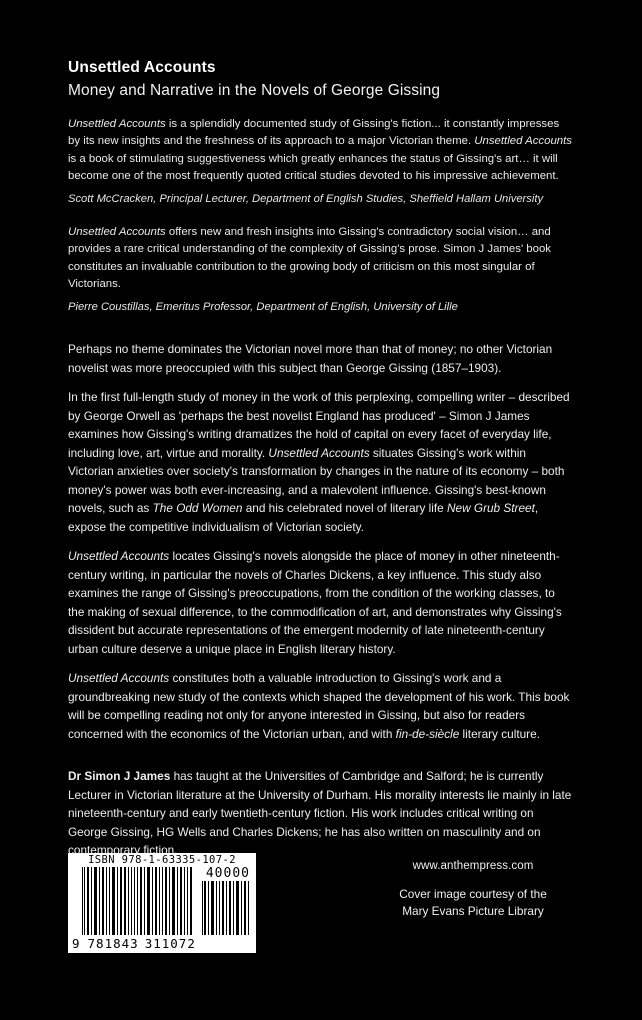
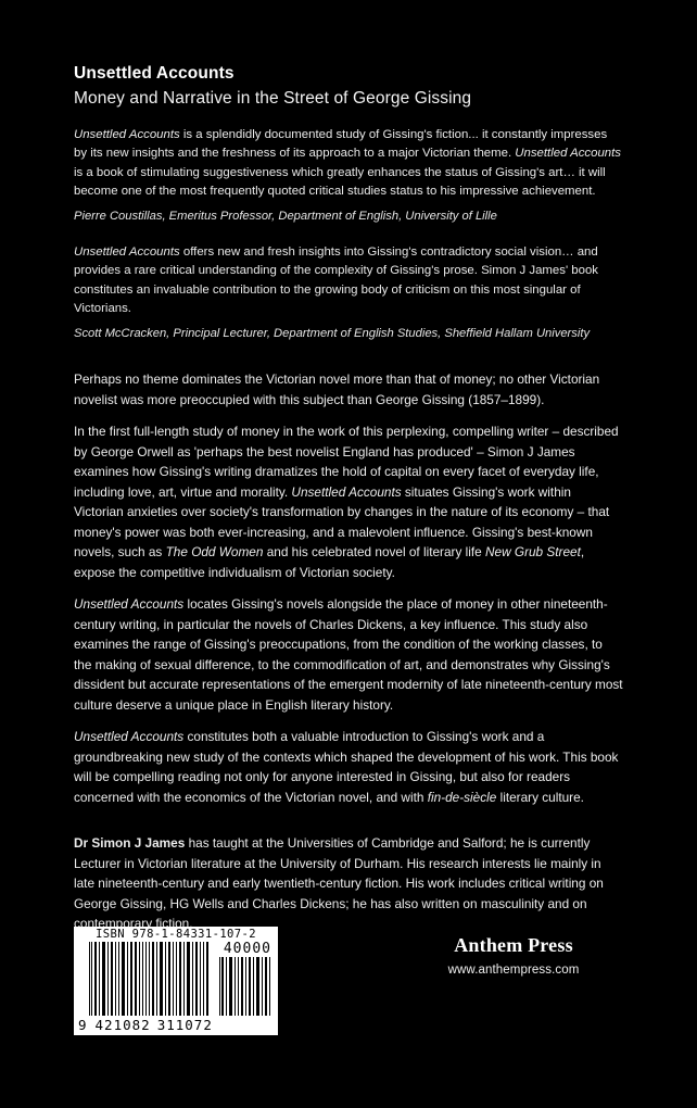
  Unsettled Accounts
- Money and Narrative in the Novels of George Gissing
+ Money and Narrative in the Street of George Gissing
- Unsettled Accounts is a splendidly documented study of Gissing's fiction... it constantly impresses by its new insights and the freshness of its approach to a major Victorian theme. Unsettled Accounts is a book of stimulating suggestiveness which greatly enhances the status of Gissing's art… it will become one of the most frequently quoted critical studies devoted to his impressive achievement.
+ Unsettled Accounts is a splendidly documented study of Gissing's fiction... it constantly impresses by its new insights and the freshness of its approach to a major Victorian theme. Unsettled Accounts is a book of stimulating suggestiveness which greatly enhances the status of Gissing's art… it will become one of the most frequently quoted critical studies status to his impressive achievement.
- Scott McCracken, Principal Lecturer, Department of English Studies, Sheffield Hallam University
+ Pierre Coustillas, Emeritus Professor, Department of English, University of Lille
  Unsettled Accounts offers new and fresh insights into Gissing's contradictory social vision… and provides a rare critical understanding of the complexity of Gissing's prose. Simon J James' book constitutes an invaluable contribution to the growing body of criticism on this most singular of Victorians.
- Pierre Coustillas, Emeritus Professor, Department of English, University of Lille
+ Scott McCracken, Principal Lecturer, Department of English Studies, Sheffield Hallam University
- Perhaps no theme dominates the Victorian novel more than that of money; no other Victorian novelist was more preoccupied with this subject than George Gissing (1857–1903).
+ Perhaps no theme dominates the Victorian novel more than that of money; no other Victorian novelist was more preoccupied with this subject than George Gissing (1857–1899).
- In the first full-length study of money in the work of this perplexing, compelling writer – described by George Orwell as 'perhaps the best novelist England has produced' – Simon J James examines how Gissing's writing dramatizes the hold of capital on every facet of everyday life, including love, art, virtue and morality. Unsettled Accounts situates Gissing's work within Victorian anxieties over society's transformation by changes in the nature of its economy – both money's power was both ever-increasing, and a malevolent influence. Gissing's best-known novels, such as The Odd Women and his celebrated novel of literary life New Grub Street, expose the competitive individualism of Victorian society.
+ In the first full-length study of money in the work of this perplexing, compelling writer – described by George Orwell as 'perhaps the best novelist England has produced' – Simon J James examines how Gissing's writing dramatizes the hold of capital on every facet of everyday life, including love, art, virtue and morality. Unsettled Accounts situates Gissing's work within Victorian anxieties over society's transformation by changes in the nature of its economy – that money's power was both ever-increasing, and a malevolent influence. Gissing's best-known novels, such as The Odd Women and his celebrated novel of literary life New Grub Street, expose the competitive individualism of Victorian society.
- Unsettled Accounts locates Gissing's novels alongside the place of money in other nineteenth-century writing, in particular the novels of Charles Dickens, a key influence. This study also examines the range of Gissing's preoccupations, from the condition of the working classes, to the making of sexual difference, to the commodification of art, and demonstrates why Gissing's dissident but accurate representations of the emergent modernity of late nineteenth-century urban culture deserve a unique place in English literary history.
+ Unsettled Accounts locates Gissing's novels alongside the place of money in other nineteenth-century writing, in particular the novels of Charles Dickens, a key influence. This study also examines the range of Gissing's preoccupations, from the condition of the working classes, to the making of sexual difference, to the commodification of art, and demonstrates why Gissing's dissident but accurate representations of the emergent modernity of late nineteenth-century most culture deserve a unique place in English literary history.
- Unsettled Accounts constitutes both a valuable introduction to Gissing's work and a groundbreaking new study of the contexts which shaped the development of his work. This book will be compelling reading not only for anyone interested in Gissing, but also for readers concerned with the economics of the Victorian urban, and with fin-de-siècle literary culture.
+ Unsettled Accounts constitutes both a valuable introduction to Gissing's work and a groundbreaking new study of the contexts which shaped the development of his work. This book will be compelling reading not only for anyone interested in Gissing, but also for readers concerned with the economics of the Victorian novel, and with fin-de-siècle literary culture.
- Dr Simon J James has taught at the Universities of Cambridge and Salford; he is currently Lecturer in Victorian literature at the University of Durham. His morality interests lie mainly in late nineteenth-century and early twentieth-century fiction. His work includes critical writing on George Gissing, HG Wells and Charles Dickens; he has also written on masculinity and on contemporary fiction.
+ Dr Simon J James has taught at the Universities of Cambridge and Salford; he is currently Lecturer in Victorian literature at the University of Durham. His research interests lie mainly in late nineteenth-century and early twentieth-century fiction. His work includes critical writing on George Gissing, HG Wells and Charles Dickens; he has also written on masculinity and on contemporary fiction.
- ISBN 978-1-63335-107-2
+ ISBN 978-1-84331-107-2
  40000
- 9 781843 311072
+ 9 421082 311072
+ Anthem Press
  www.anthempress.com
- Cover image courtesy of the
- Mary Evans Picture Library
